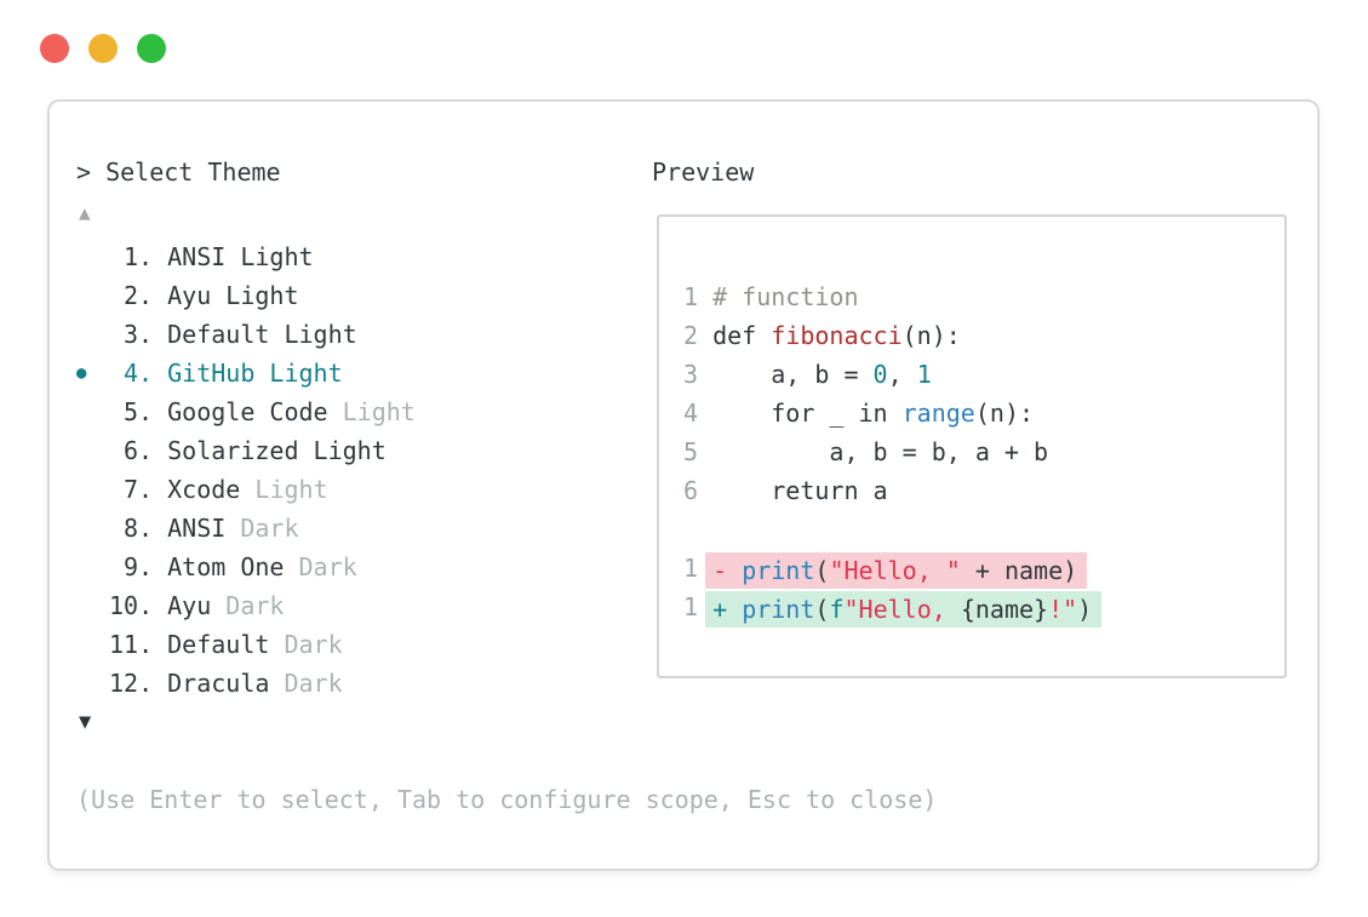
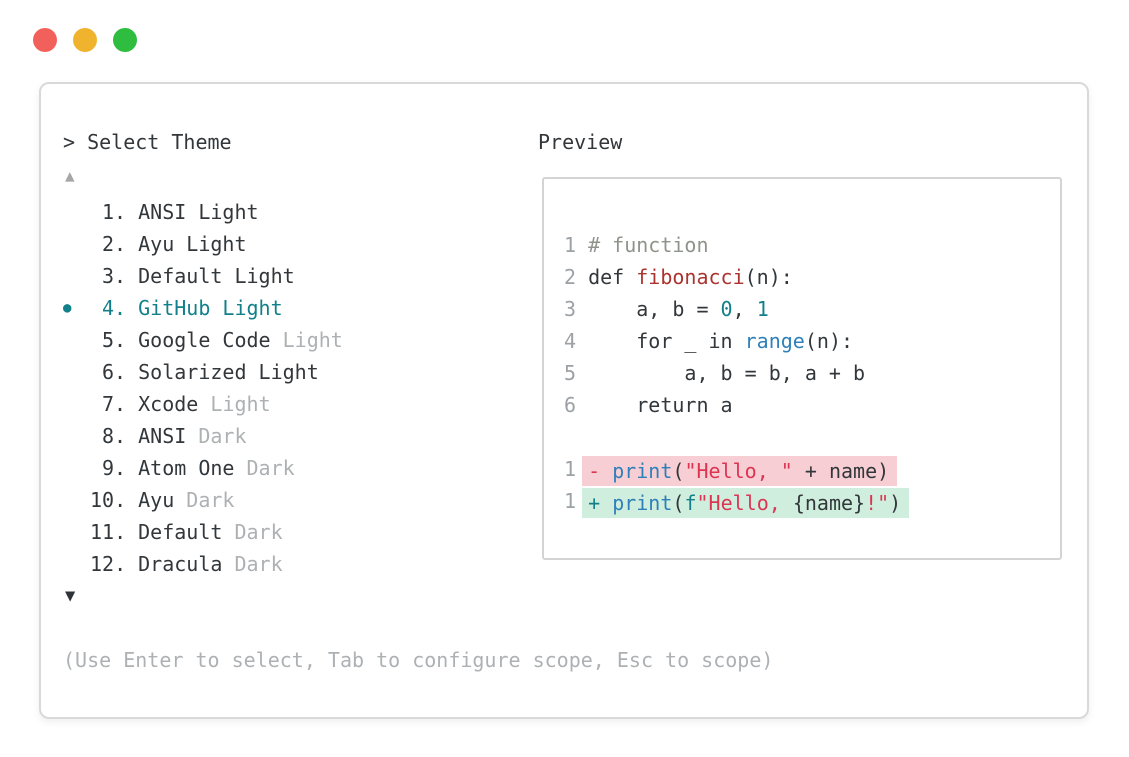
  > Select Theme
  ▲
  1.
  ANSI Light
  2.
  Ayu Light
  3.
  Default Light
  ●
  4.
  GitHub Light
  5.
  Google Code Light
  6.
  Solarized Light
  7.
  Xcode Light
  8.
  ANSI Dark
  9.
  Atom One Dark
  10.
  Ayu Dark
  11.
  Default Dark
  12.
  Dracula Dark
  ▼
  Preview
  1 # function
  2 def fibonacci(n):
  3 a, b = 0, 1
  4 for _ in range(n):
  5 a, b = b, a + b
  6 return a
  1 - print("Hello, " + name)
  1 + print(f"Hello, {name}!")
- (Use Enter to select, Tab to configure scope, Esc to close)
+ (Use Enter to select, Tab to configure scope, Esc to scope)
